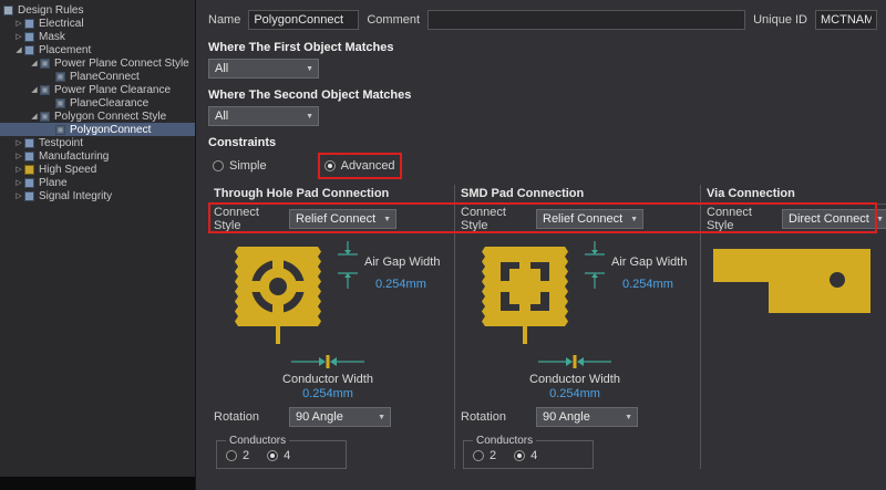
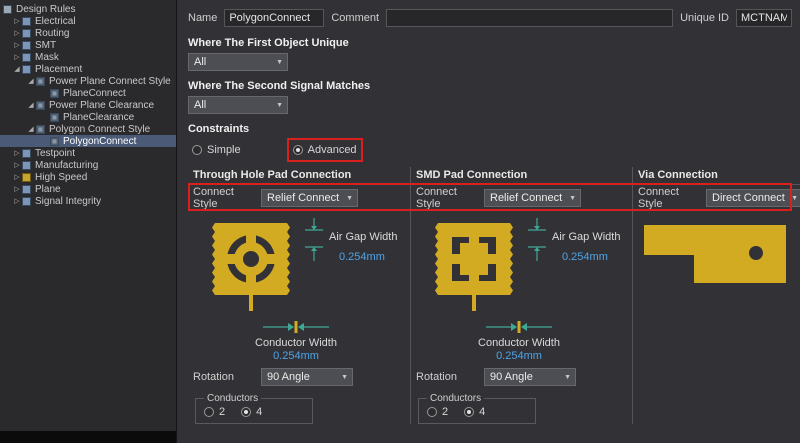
  Design Rules
  Electrical
+ Routing
+ SMT
  Mask
  Placement
  Power Plane Connect Style
  PlaneConnect
  Power Plane Clearance
  PlaneClearance
  Polygon Connect Style
  PolygonConnect
  Testpoint
  Manufacturing
  High Speed
  Plane
  Signal Integrity
  Name
  PolygonConnect
  Comment
  Unique ID
  MCTNAM
- Where The First Object Matches
+ Where The First Object Unique
  All
- Where The Second Object Matches
+ Where The Second Signal Matches
  All
  Constraints
  Simple
  Advanced
  Through Hole Pad Connection
  Connect Style
  Relief Connect
  Air Gap Width
  0.254mm
  Conductor Width
  0.254mm
  Rotation
  90 Angle
  Conductors
  2
  4
  SMD Pad Connection
  Connect Style
  Relief Connect
  Air Gap Width
  0.254mm
  Conductor Width
  0.254mm
  Rotation
  90 Angle
  Conductors
  2
  4
  Via Connection
  Connect Style
  Direct Connect
